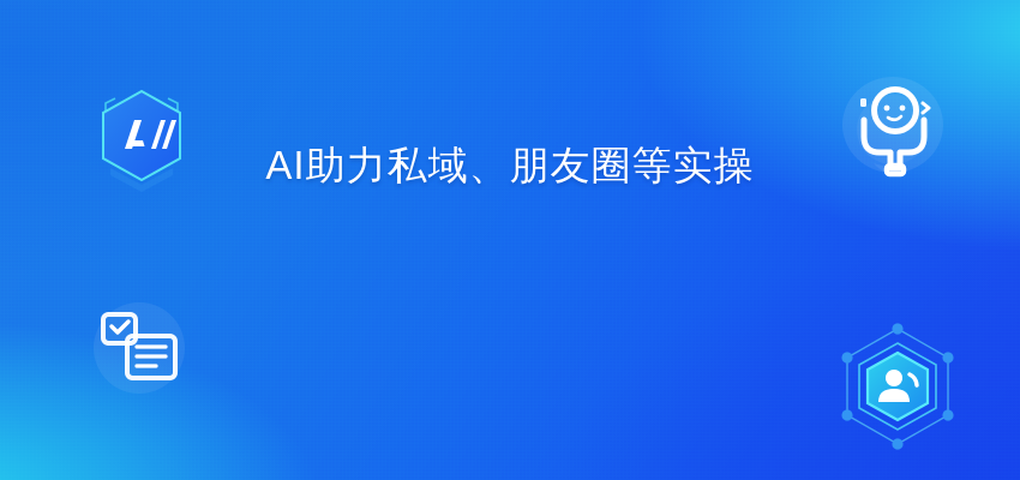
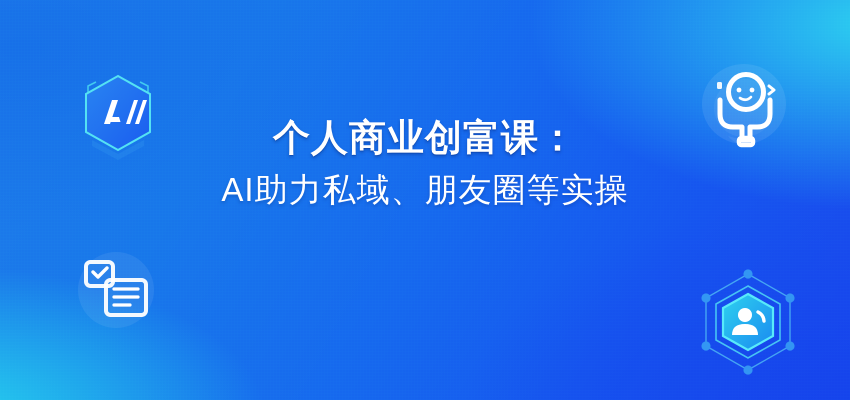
+ 个人商业创富课：
  AI助力私域、朋友圈等实操
